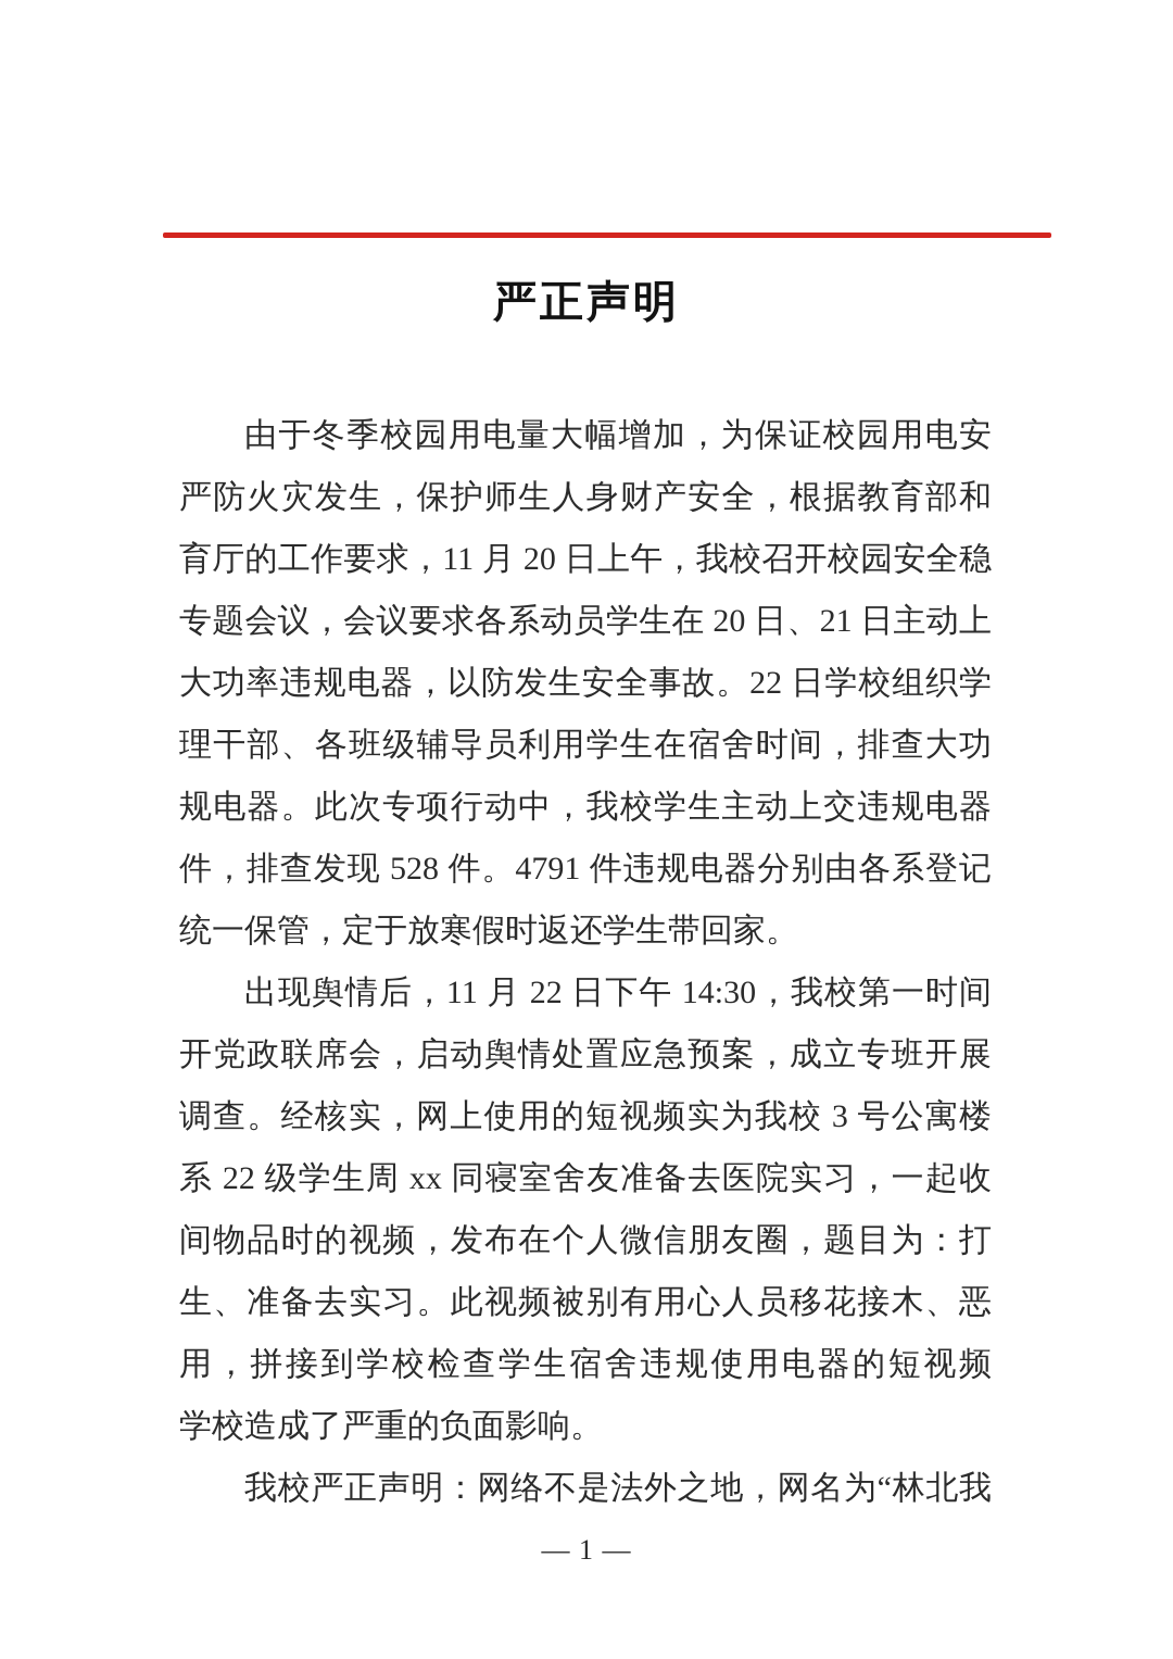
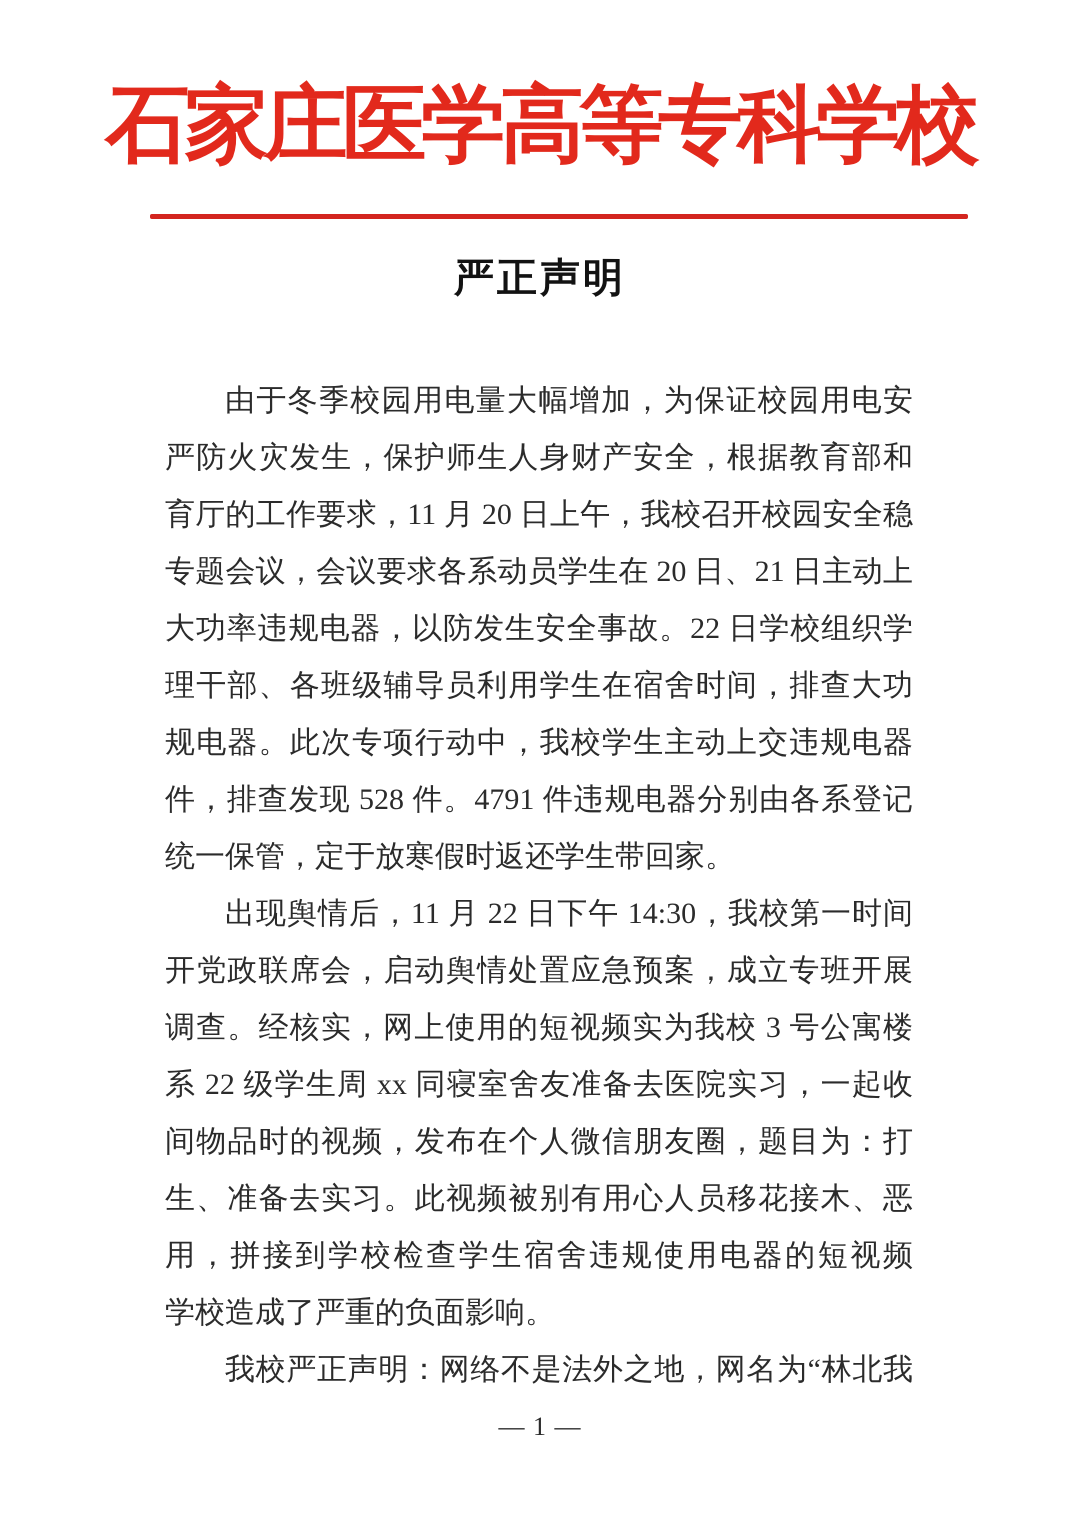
+ 石家庄医学高等专科学校
  严正声明
  由于冬季校园用电量大幅增加，为保证校园用电安
  严防火灾发生，保护师生人身财产安全，根据教育部和
  育厅的工作要求，11 月 20 日上午，我校召开校园安全稳
  专题会议，会议要求各系动员学生在 20 日、21 日主动上
  大功率违规电器，以防发生安全事故。22 日学校组织学
  理干部、各班级辅导员利用学生在宿舍时间，排查大功
  规电器。此次专项行动中，我校学生主动上交违规电器
  件，排查发现 528 件。4791 件违规电器分别由各系登记
  统一保管，定于放寒假时返还学生带回家。
  出现舆情后，11 月 22 日下午 14:30，我校第一时间
  开党政联席会，启动舆情处置应急预案，成立专班开展
  调查。经核实，网上使用的短视频实为我校 3 号公寓楼
  系 22 级学生周 xx 同寝室舍友准备去医院实习，一起收
  间物品时的视频，发布在个人微信朋友圈，题目为：打
  生、准备去实习。此视频被别有用心人员移花接木、恶
  用，拼接到学校检查学生宿舍违规使用电器的短视频
  学校造成了严重的负面影响。
  我校严正声明：网络不是法外之地，网名为“林北我
  — 1 —
